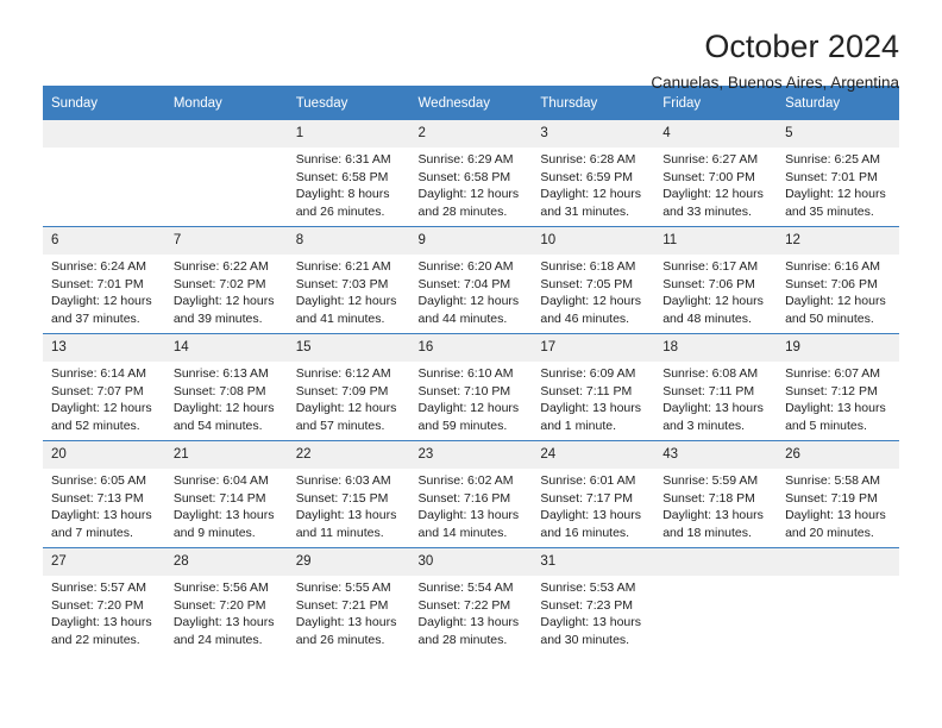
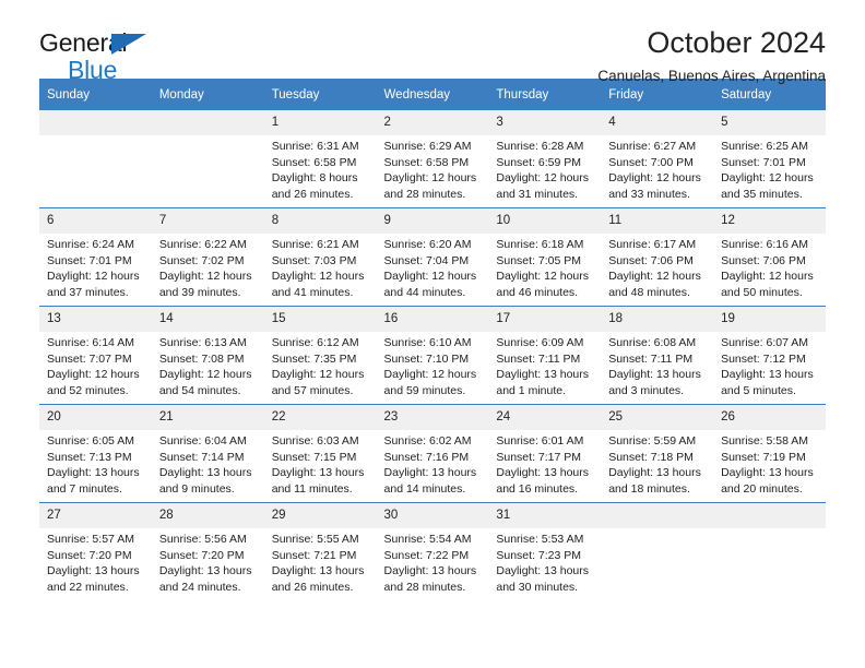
+ General
+ Blue
  October 2024
  Canuelas, Buenos Aires, Argentina
  Sunday	Monday	Tuesday	Wednesday	Thursday	Friday	Saturday
  		1Sunrise: 6:31 AMSunset: 6:58 PMDaylight: 8 hours and 26 minutes.	2Sunrise: 6:29 AMSunset: 6:58 PMDaylight: 12 hours and 28 minutes.	3Sunrise: 6:28 AMSunset: 6:59 PMDaylight: 12 hours and 31 minutes.	4Sunrise: 6:27 AMSunset: 7:00 PMDaylight: 12 hours and 33 minutes.	5Sunrise: 6:25 AMSunset: 7:01 PMDaylight: 12 hours and 35 minutes.
  6Sunrise: 6:24 AMSunset: 7:01 PMDaylight: 12 hours and 37 minutes.	7Sunrise: 6:22 AMSunset: 7:02 PMDaylight: 12 hours and 39 minutes.	8Sunrise: 6:21 AMSunset: 7:03 PMDaylight: 12 hours and 41 minutes.	9Sunrise: 6:20 AMSunset: 7:04 PMDaylight: 12 hours and 44 minutes.	10Sunrise: 6:18 AMSunset: 7:05 PMDaylight: 12 hours and 46 minutes.	11Sunrise: 6:17 AMSunset: 7:06 PMDaylight: 12 hours and 48 minutes.	12Sunrise: 6:16 AMSunset: 7:06 PMDaylight: 12 hours and 50 minutes.
- 13Sunrise: 6:14 AMSunset: 7:07 PMDaylight: 12 hours and 52 minutes.	14Sunrise: 6:13 AMSunset: 7:08 PMDaylight: 12 hours and 54 minutes.	15Sunrise: 6:12 AMSunset: 7:09 PMDaylight: 12 hours and 57 minutes.	16Sunrise: 6:10 AMSunset: 7:10 PMDaylight: 12 hours and 59 minutes.	17Sunrise: 6:09 AMSunset: 7:11 PMDaylight: 13 hours and 1 minute.	18Sunrise: 6:08 AMSunset: 7:11 PMDaylight: 13 hours and 3 minutes.	19Sunrise: 6:07 AMSunset: 7:12 PMDaylight: 13 hours and 5 minutes.
+ 13Sunrise: 6:14 AMSunset: 7:07 PMDaylight: 12 hours and 52 minutes.	14Sunrise: 6:13 AMSunset: 7:08 PMDaylight: 12 hours and 54 minutes.	15Sunrise: 6:12 AMSunset: 7:35 PMDaylight: 12 hours and 57 minutes.	16Sunrise: 6:10 AMSunset: 7:10 PMDaylight: 12 hours and 59 minutes.	17Sunrise: 6:09 AMSunset: 7:11 PMDaylight: 13 hours and 1 minute.	18Sunrise: 6:08 AMSunset: 7:11 PMDaylight: 13 hours and 3 minutes.	19Sunrise: 6:07 AMSunset: 7:12 PMDaylight: 13 hours and 5 minutes.
- 20Sunrise: 6:05 AMSunset: 7:13 PMDaylight: 13 hours and 7 minutes.	21Sunrise: 6:04 AMSunset: 7:14 PMDaylight: 13 hours and 9 minutes.	22Sunrise: 6:03 AMSunset: 7:15 PMDaylight: 13 hours and 11 minutes.	23Sunrise: 6:02 AMSunset: 7:16 PMDaylight: 13 hours and 14 minutes.	24Sunrise: 6:01 AMSunset: 7:17 PMDaylight: 13 hours and 16 minutes.	43Sunrise: 5:59 AMSunset: 7:18 PMDaylight: 13 hours and 18 minutes.	26Sunrise: 5:58 AMSunset: 7:19 PMDaylight: 13 hours and 20 minutes.
+ 20Sunrise: 6:05 AMSunset: 7:13 PMDaylight: 13 hours and 7 minutes.	21Sunrise: 6:04 AMSunset: 7:14 PMDaylight: 13 hours and 9 minutes.	22Sunrise: 6:03 AMSunset: 7:15 PMDaylight: 13 hours and 11 minutes.	23Sunrise: 6:02 AMSunset: 7:16 PMDaylight: 13 hours and 14 minutes.	24Sunrise: 6:01 AMSunset: 7:17 PMDaylight: 13 hours and 16 minutes.	25Sunrise: 5:59 AMSunset: 7:18 PMDaylight: 13 hours and 18 minutes.	26Sunrise: 5:58 AMSunset: 7:19 PMDaylight: 13 hours and 20 minutes.
  27Sunrise: 5:57 AMSunset: 7:20 PMDaylight: 13 hours and 22 minutes.	28Sunrise: 5:56 AMSunset: 7:20 PMDaylight: 13 hours and 24 minutes.	29Sunrise: 5:55 AMSunset: 7:21 PMDaylight: 13 hours and 26 minutes.	30Sunrise: 5:54 AMSunset: 7:22 PMDaylight: 13 hours and 28 minutes.	31Sunrise: 5:53 AMSunset: 7:23 PMDaylight: 13 hours and 30 minutes.
